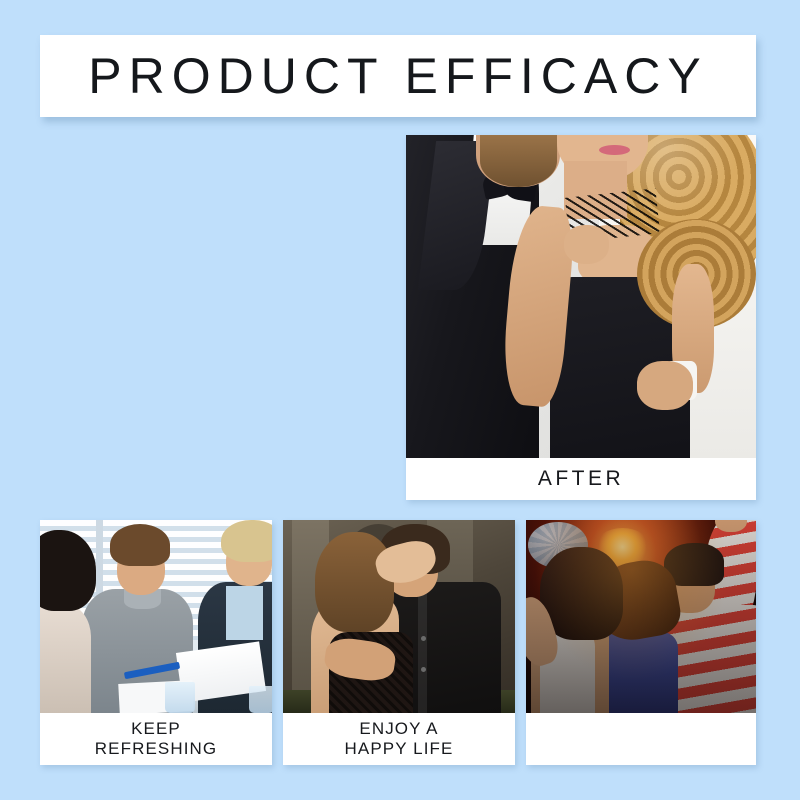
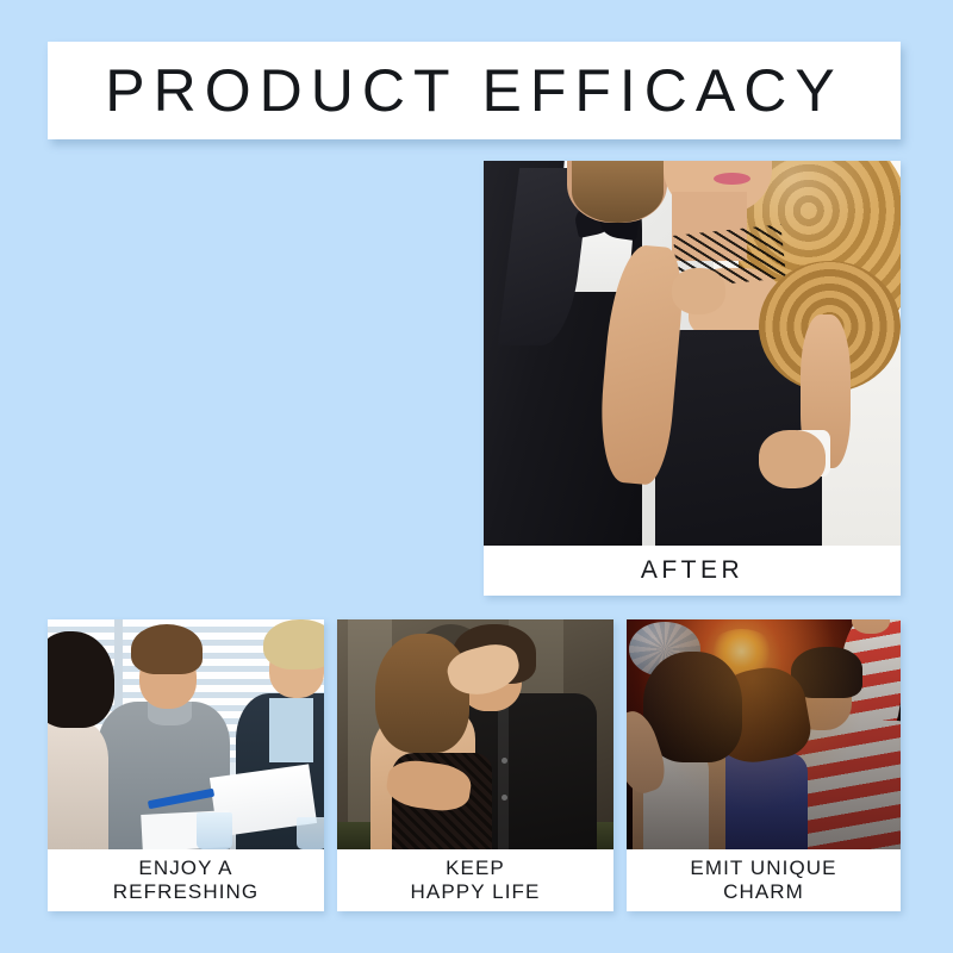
  PRODUCT EFFICACY
  AFTER
- KEEP
+ ENJOY A
  REFRESHING
- ENJOY A
+ KEEP
  HAPPY LIFE
+ EMIT UNIQUE
+ CHARM
